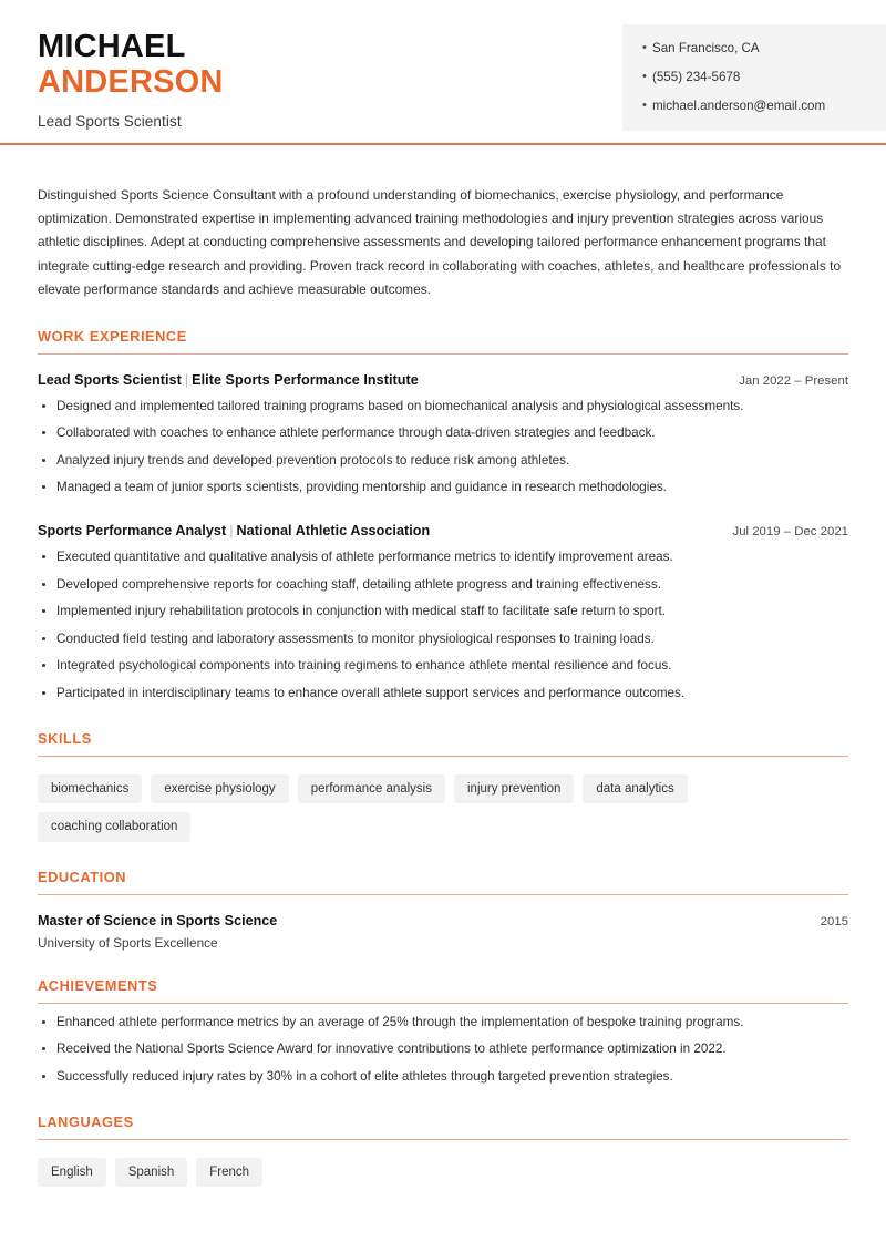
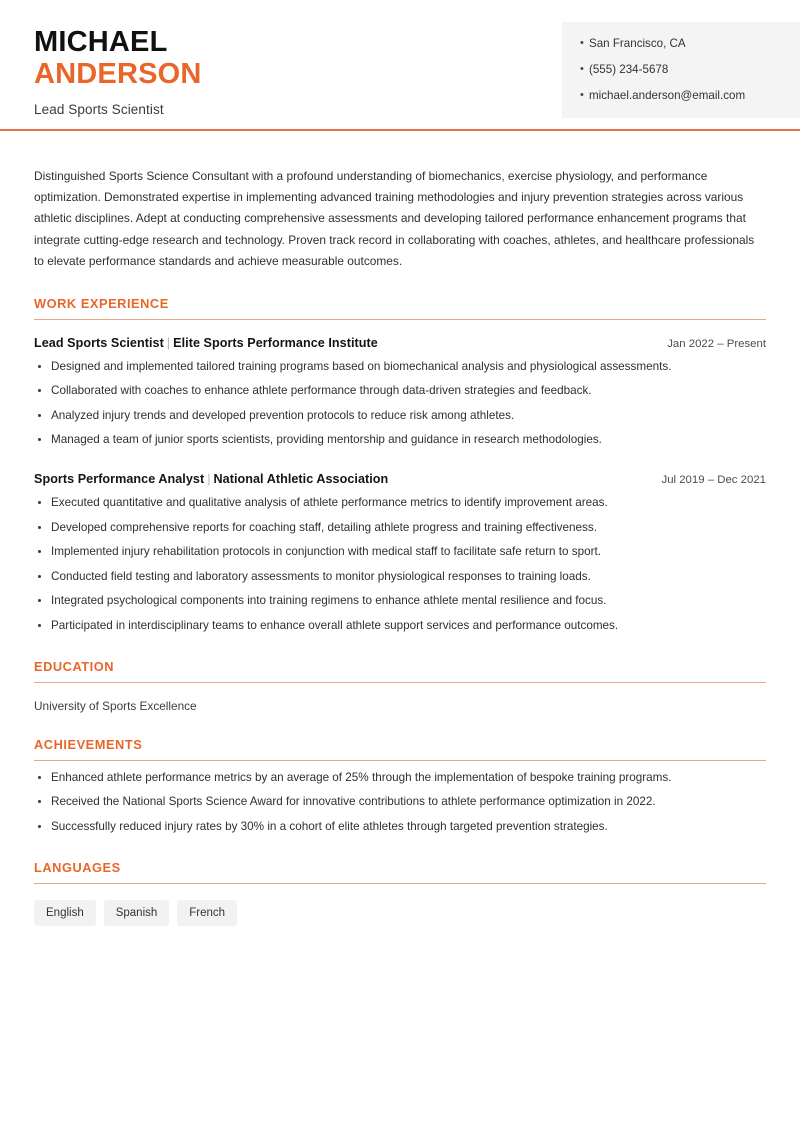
  MICHAEL
  ANDERSON
  Lead Sports Scientist
  •
  San Francisco, CA
  •
  (555) 234-5678
  •
  michael.anderson@email.com
- Distinguished Sports Science Consultant with a profound understanding of biomechanics, exercise physiology, and performance optimization. Demonstrated expertise in implementing advanced training methodologies and injury prevention strategies across various athletic disciplines. Adept at conducting comprehensive assessments and developing tailored performance enhancement programs that integrate cutting-edge research and providing. Proven track record in collaborating with coaches, athletes, and healthcare professionals to elevate performance standards and achieve measurable outcomes.
+ Distinguished Sports Science Consultant with a profound understanding of biomechanics, exercise physiology, and performance optimization. Demonstrated expertise in implementing advanced training methodologies and injury prevention strategies across various athletic disciplines. Adept at conducting comprehensive assessments and developing tailored performance enhancement programs that integrate cutting-edge research and technology. Proven track record in collaborating with coaches, athletes, and healthcare professionals to elevate performance standards and achieve measurable outcomes.
  WORK EXPERIENCE
  Lead Sports Scientist | Elite Sports Performance Institute
  Jan 2022 – Present
  Designed and implemented tailored training programs based on biomechanical analysis and physiological assessments.
  Collaborated with coaches to enhance athlete performance through data-driven strategies and feedback.
  Analyzed injury trends and developed prevention protocols to reduce risk among athletes.
  Managed a team of junior sports scientists, providing mentorship and guidance in research methodologies.
  Sports Performance Analyst | National Athletic Association
  Jul 2019 – Dec 2021
  Executed quantitative and qualitative analysis of athlete performance metrics to identify improvement areas.
  Developed comprehensive reports for coaching staff, detailing athlete progress and training effectiveness.
  Implemented injury rehabilitation protocols in conjunction with medical staff to facilitate safe return to sport.
  Conducted field testing and laboratory assessments to monitor physiological responses to training loads.
  Integrated psychological components into training regimens to enhance athlete mental resilience and focus.
  Participated in interdisciplinary teams to enhance overall athlete support services and performance outcomes.
- SKILLS
- biomechanics
- exercise physiology
- performance analysis
- injury prevention
- data analytics
- coaching collaboration
  EDUCATION
- Master of Science in Sports Science
- 2015
  University of Sports Excellence
  ACHIEVEMENTS
  Enhanced athlete performance metrics by an average of 25% through the implementation of bespoke training programs.
  Received the National Sports Science Award for innovative contributions to athlete performance optimization in 2022.
  Successfully reduced injury rates by 30% in a cohort of elite athletes through targeted prevention strategies.
  LANGUAGES
  English
  Spanish
  French
